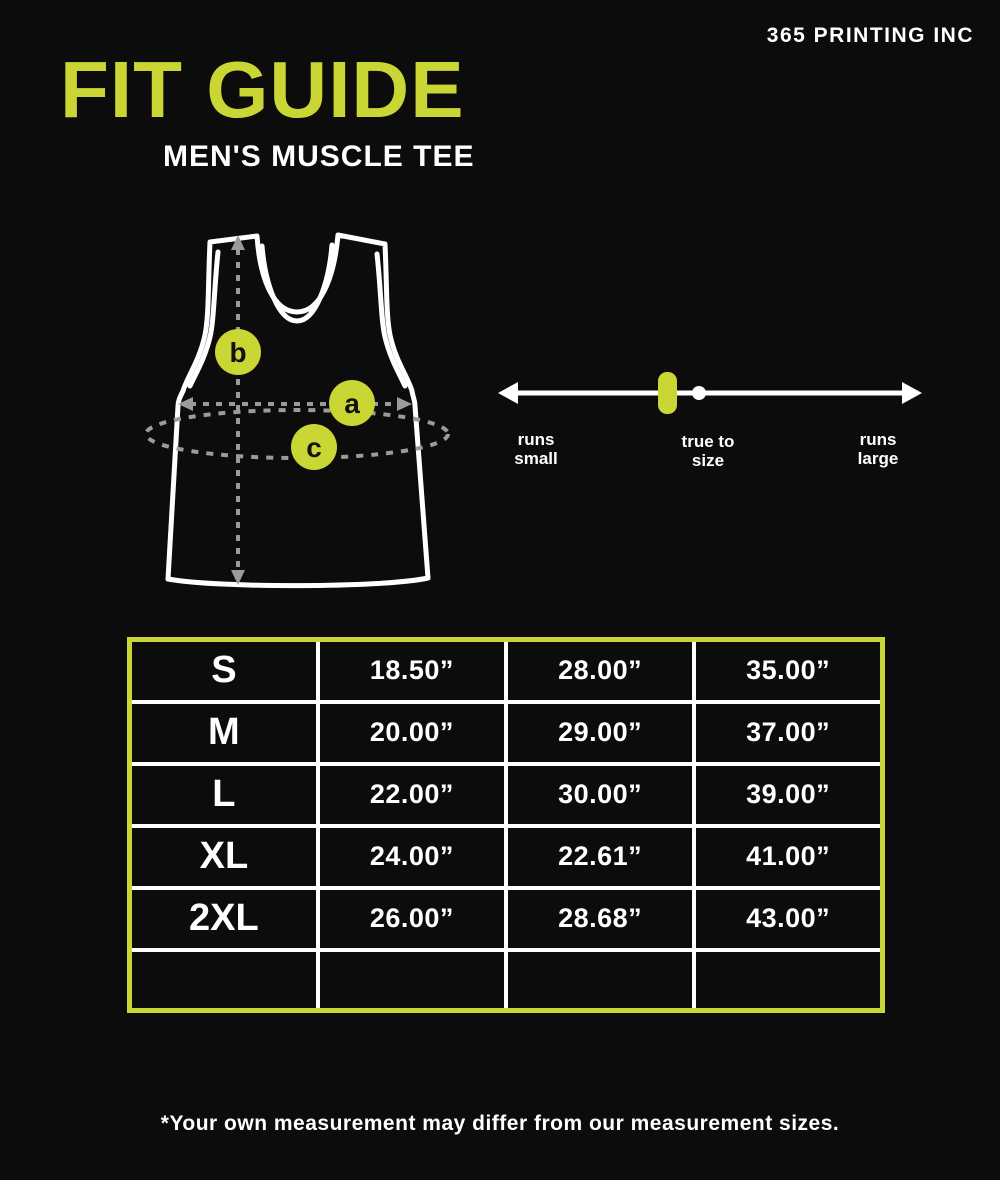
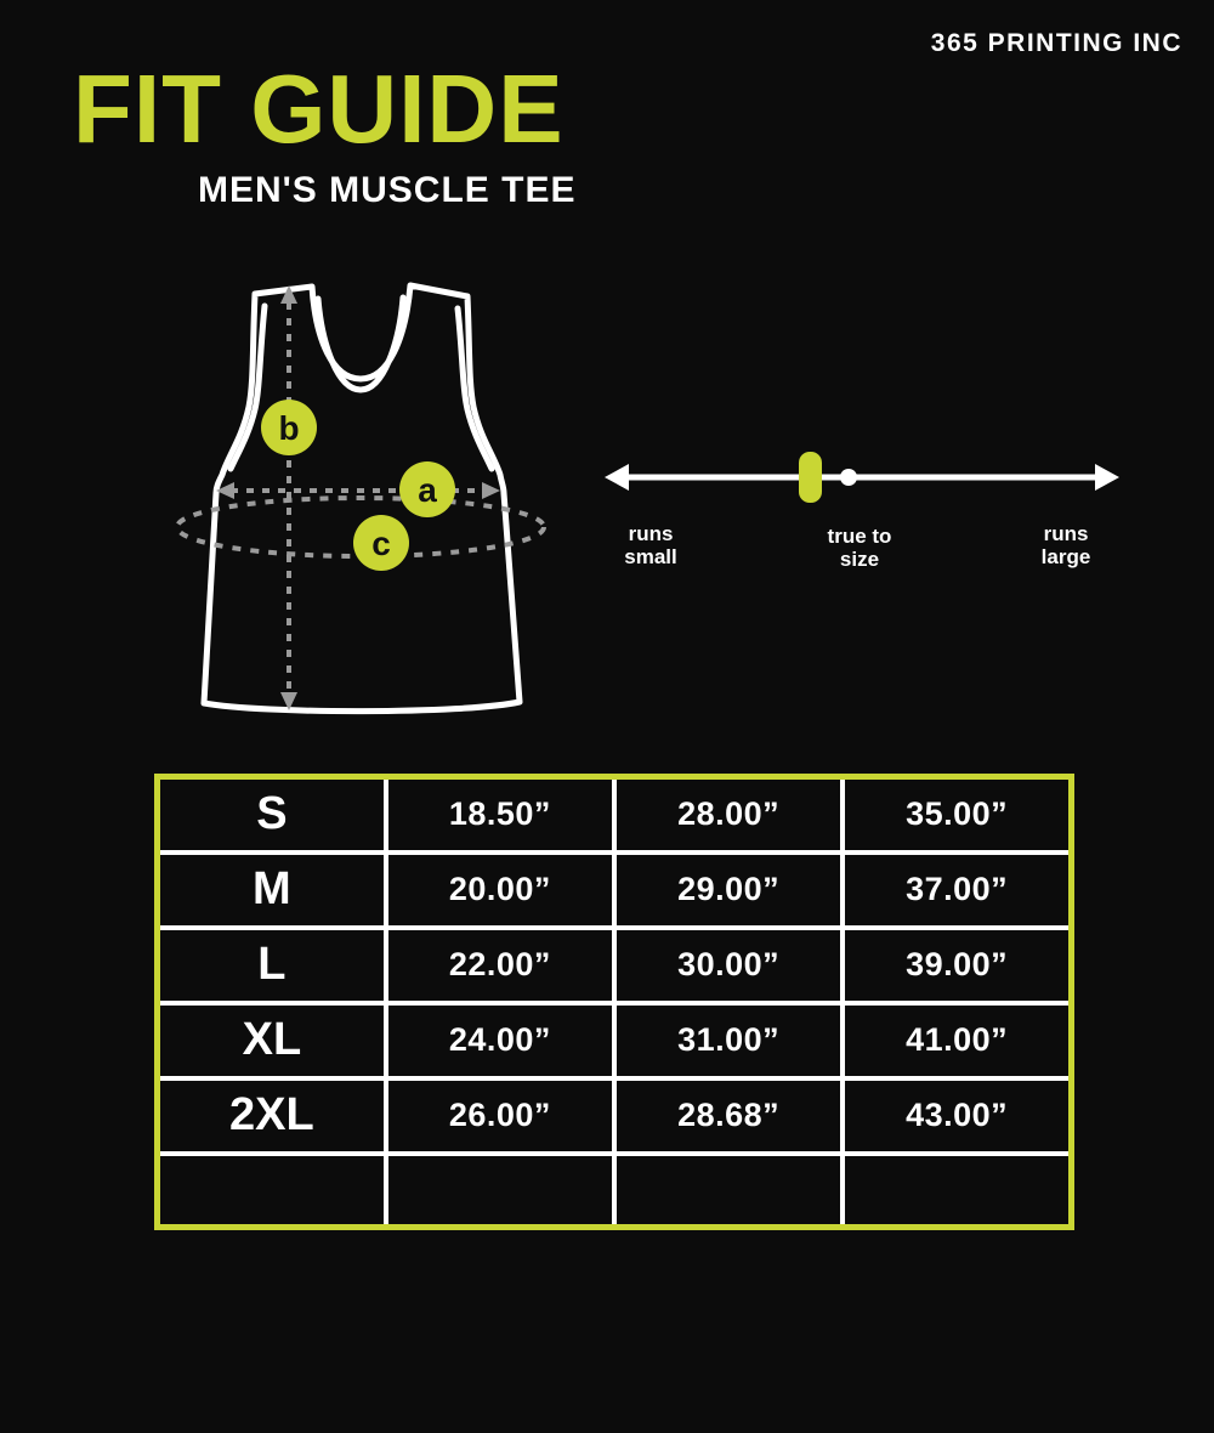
  365 PRINTING INC
  FIT GUIDE
  MEN'S MUSCLE TEE
  b
  a
  c
  runs
  small
  true to
  size
  runs
  large
  S	18.50”	28.00”	35.00”
  M	20.00”	29.00”	37.00”
  L	22.00”	30.00”	39.00”
- XL	24.00”	22.61”	41.00”
+ XL	24.00”	31.00”	41.00”
  2XL	26.00”	28.68”	43.00”
- *Your own measurement may differ from our measurement sizes.
